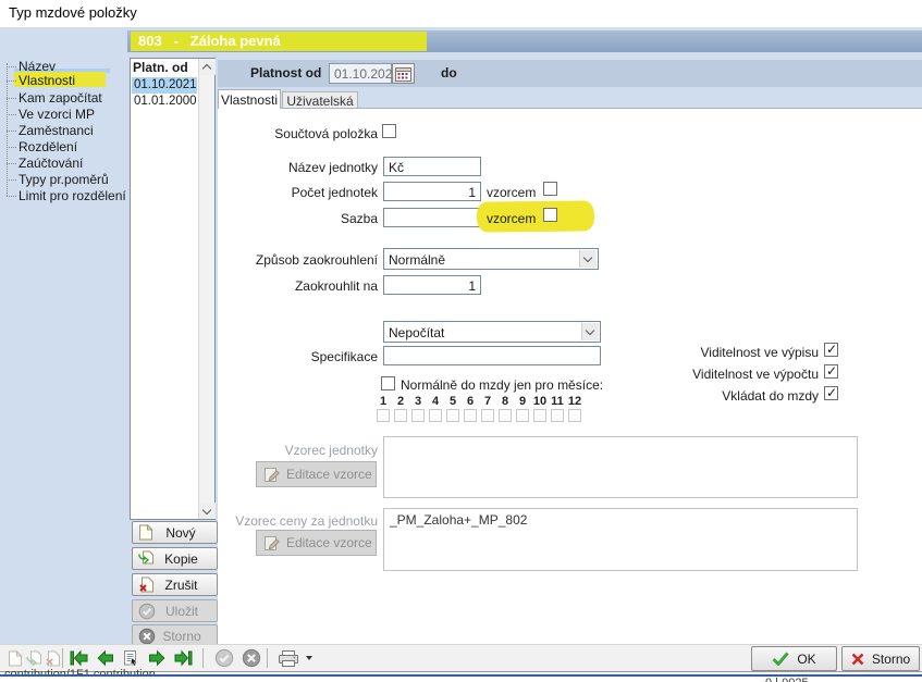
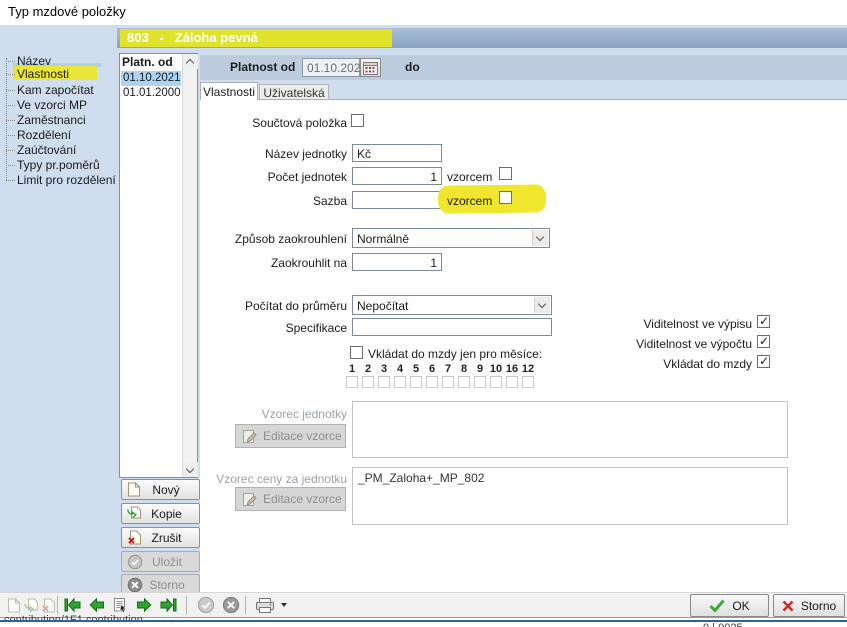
  Typ mzdové položky
  803 - Záloha pevná
  Název
  Vlastnosti
  Kam započítat
  Ve vzorci MP
  Zaměstnanci
  Rozdělení
  Zaúčtování
  Typy pr.poměrů
  Limit pro rozdělení
  Platn. od
  01.10.2021
  01.01.2000
  Nový
  Kopie
  Zrušit
  Uložit
  Storno
  Platnost od
  01.10.202
  do
  Vlastnosti
  Uživatelská
  Součtová položka
  Název jednotky
  Kč
  Počet jednotek
  1
  vzorcem
  Sazba
  vzorcem
  Způsob zaokrouhlení
  Normálně
  Zaokrouhlit na
  1
+ Počítat do průměru
  Nepočítat
  Specifikace
- Normálně do mzdy jen pro měsíce:
+ Vkládat do mzdy jen pro měsíce:
  1
  2
  3
  4
  5
  6
  7
  8
  9
  10
- 11
+ 16
  12
  Viditelnost ve výpisu
  Viditelnost ve výpočtu
  Vkládat do mzdy
  Vzorec jednotky
  Editace vzorce
  Vzorec ceny za jednotku
  _PM_Zaloha+_MP_802
  Editace vzorce
  OK
  Storno
